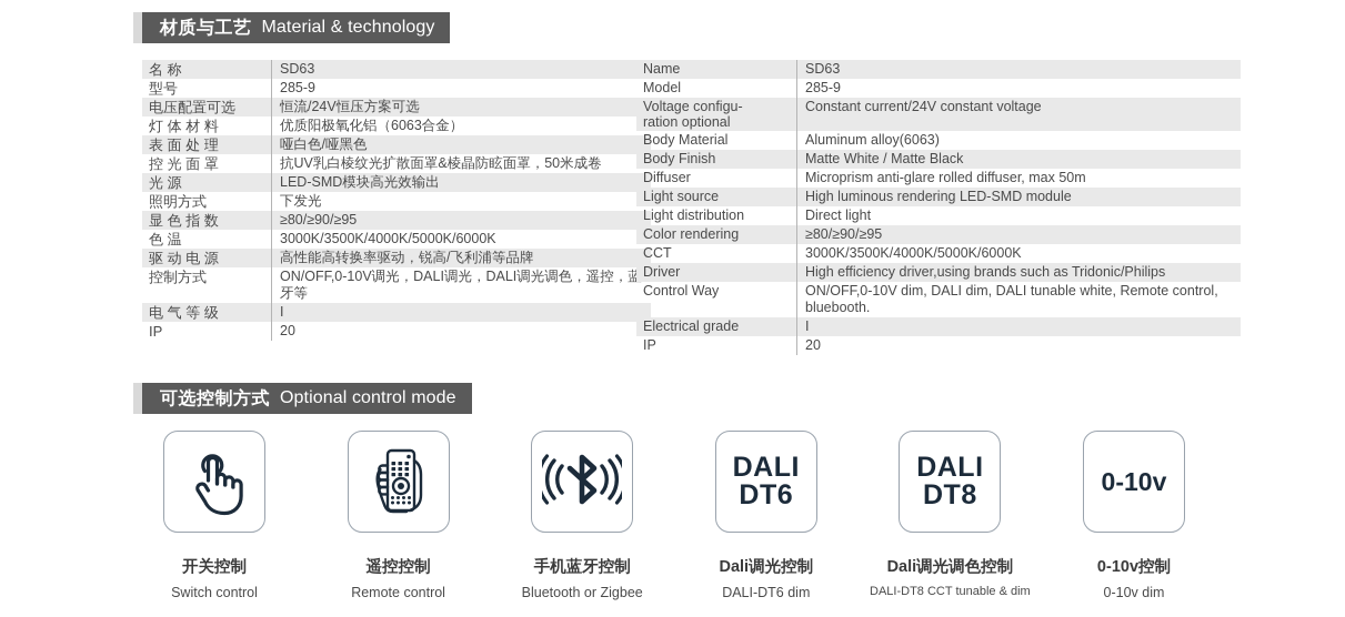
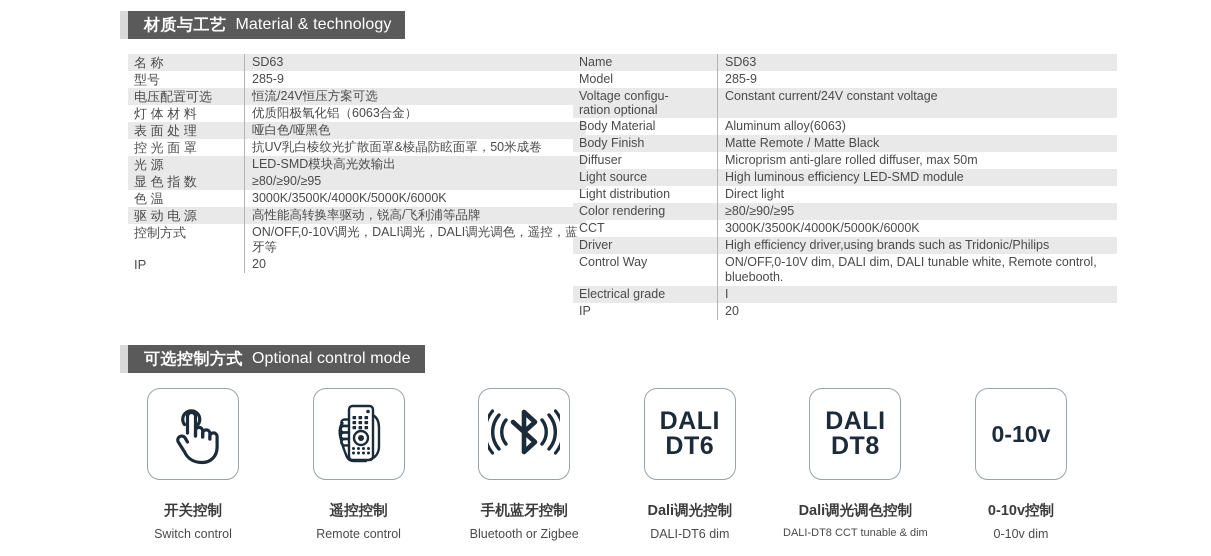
  材质与工艺
  Material & technology
  名 称	SD63
  型号	285-9
  电压配置可选	恒流/24V恒压方案可选
  灯 体 材 料	优质阳极氧化铝（6063合金）
  表 面 处 理	哑白色/哑黑色
  控 光 面 罩	抗UV乳白棱纹光扩散面罩&棱晶防眩面罩，50米成卷
  光 源	LED-SMD模块高光效输出
- 照明方式	下发光
  显 色 指 数	≥80/≥90/≥95
  色 温	3000K/3500K/4000K/5000K/6000K
  驱 动 电 源	高性能高转换率驱动，锐高/飞利浦等品牌
  控制方式	ON/OFF,0-10V调光，DALI调光，DALI调光调色，遥控，蓝牙等
- 电 气 等 级	I
  IP	20
  Name	SD63
  Model	285-9
  Voltage configu- ration optional	Constant current/24V constant voltage
  Body Material	Aluminum alloy(6063)
- Body Finish	Matte White / Matte Black
+ Body Finish	Matte Remote / Matte Black
  Diffuser	Microprism anti-glare rolled diffuser, max 50m
- Light source	High luminous rendering LED-SMD module
+ Light source	High luminous efficiency LED-SMD module
  Light distribution	Direct light
  Color rendering	≥80/≥90/≥95
  CCT	3000K/3500K/4000K/5000K/6000K
  Driver	High efficiency driver,using brands such as Tridonic/Philips
  Control Way	ON/OFF,0-10V dim, DALI dim, DALI tunable white, Remote control, bluebooth.
  Electrical grade	I
  IP	20
  可选控制方式
  Optional control mode
  开关控制
  Switch control
  遥控控制
  Remote control
  手机蓝牙控制
  Bluetooth or Zigbee
  DALI
  DT6
  Dali调光控制
  DALI-DT6 dim
  DALI
  DT8
  Dali调光调色控制
  DALI-DT8 CCT tunable & dim
  0-10v
  0-10v控制
  0-10v dim
